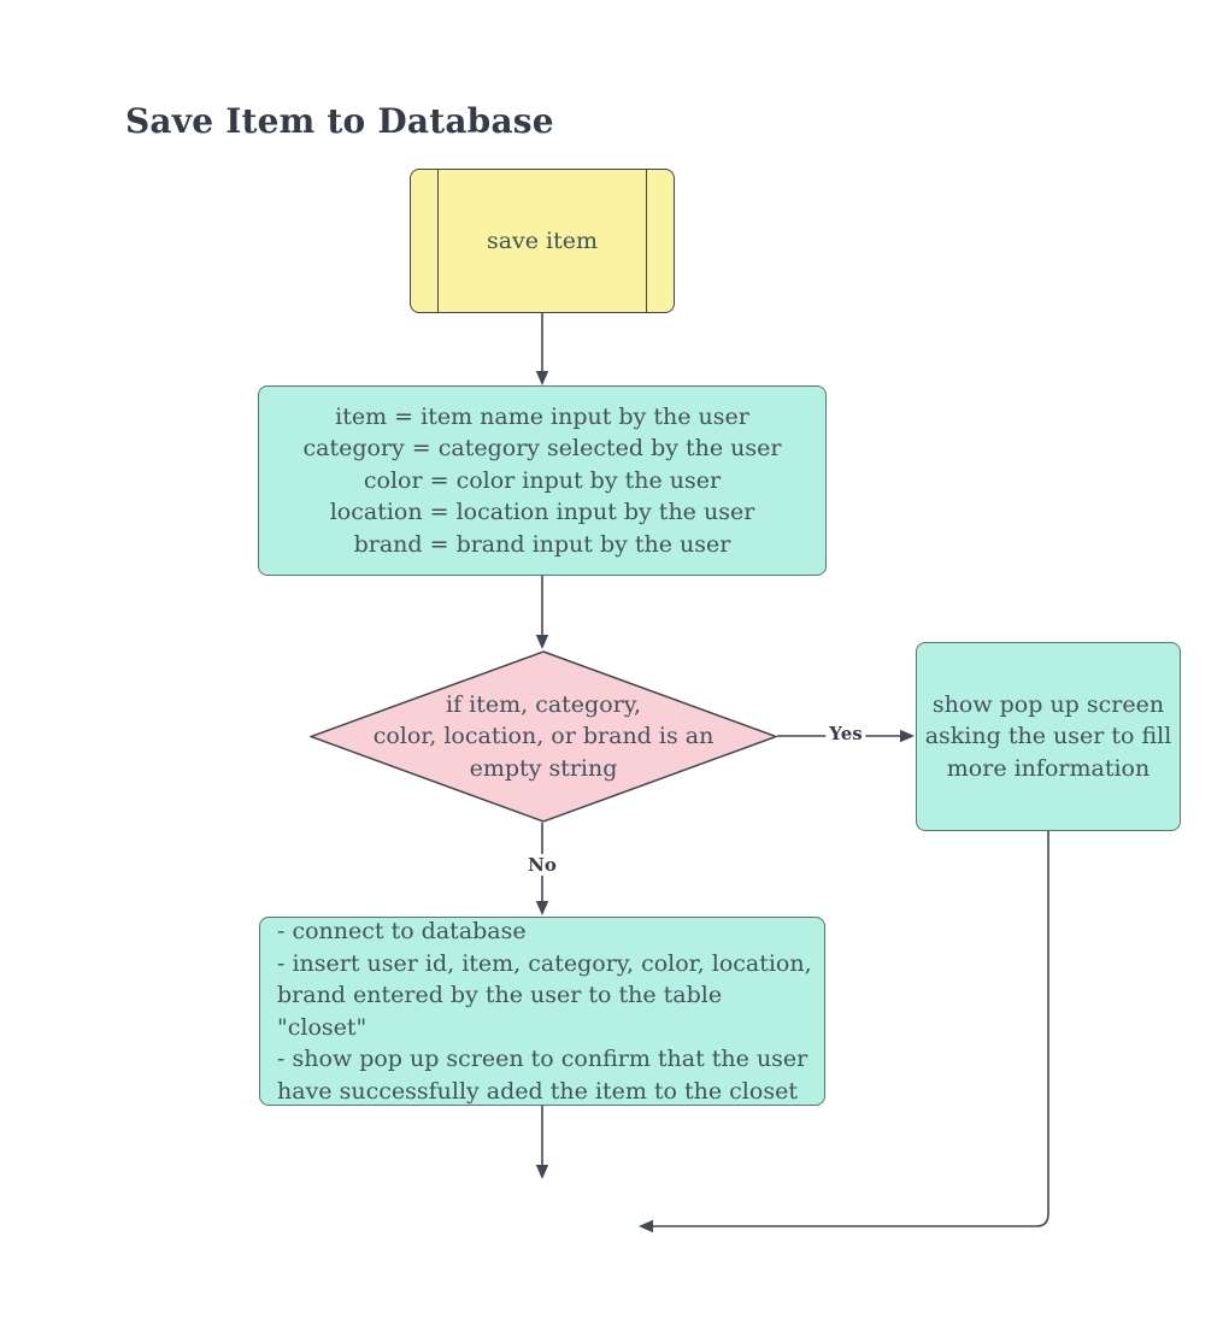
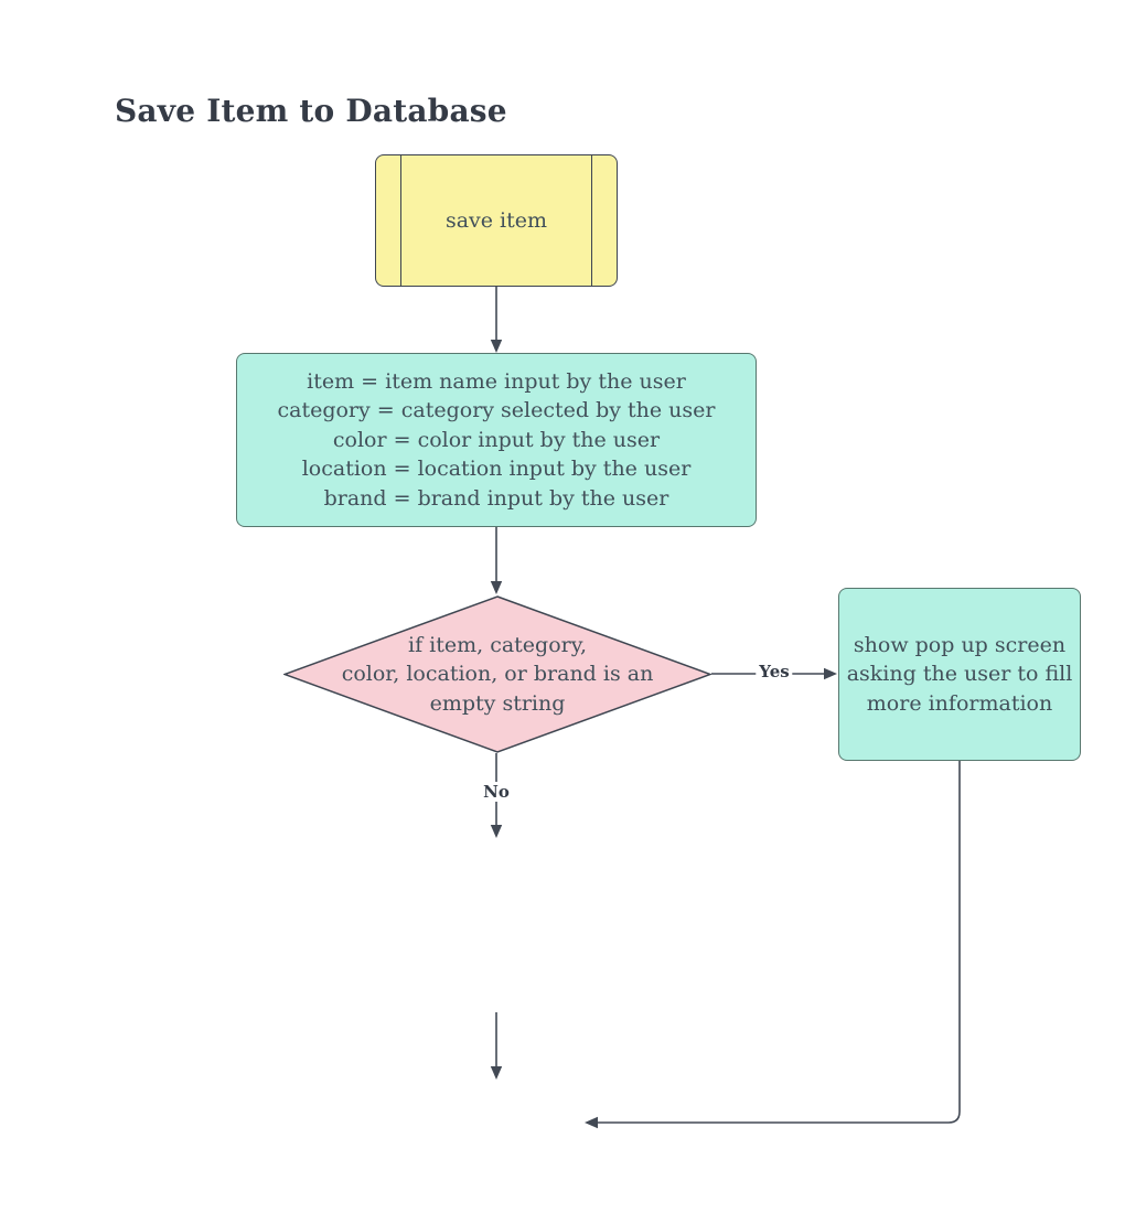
  Save Item to Database
  save item
  item = item name input by the user
  category = category selected by the user
  color = color input by the user
  location = location input by the user
  brand = brand input by the user
  if item, category,
  color, location, or brand is an
  empty string
  show pop up screen
  asking the user to fill
  more information
- - connect to database
- - insert user id, item, category, color, location,
- brand entered by the user to the table "closet"
- - show pop up screen to confirm that the user
- have successfully aded the item to the closet
  Yes
  No
